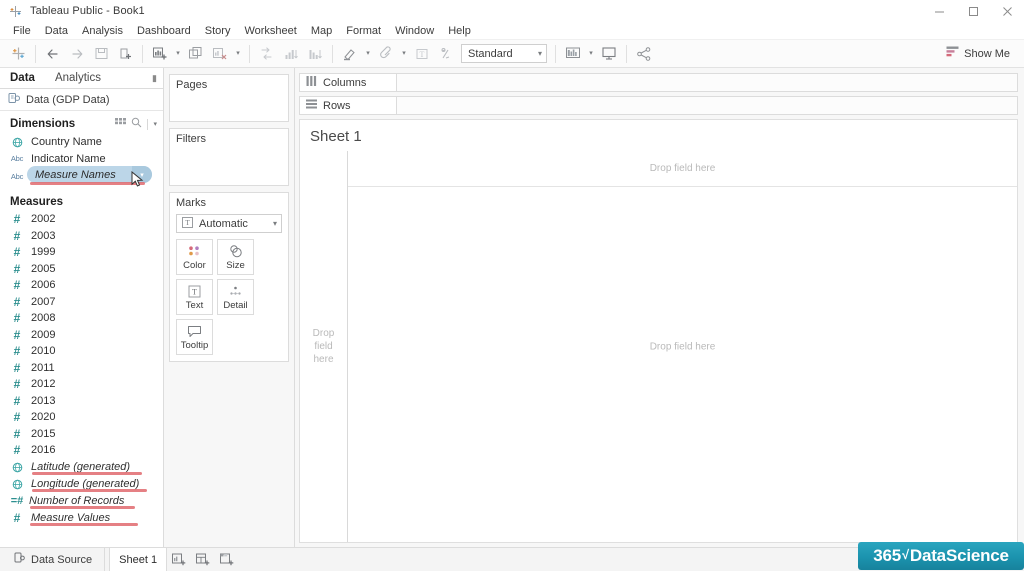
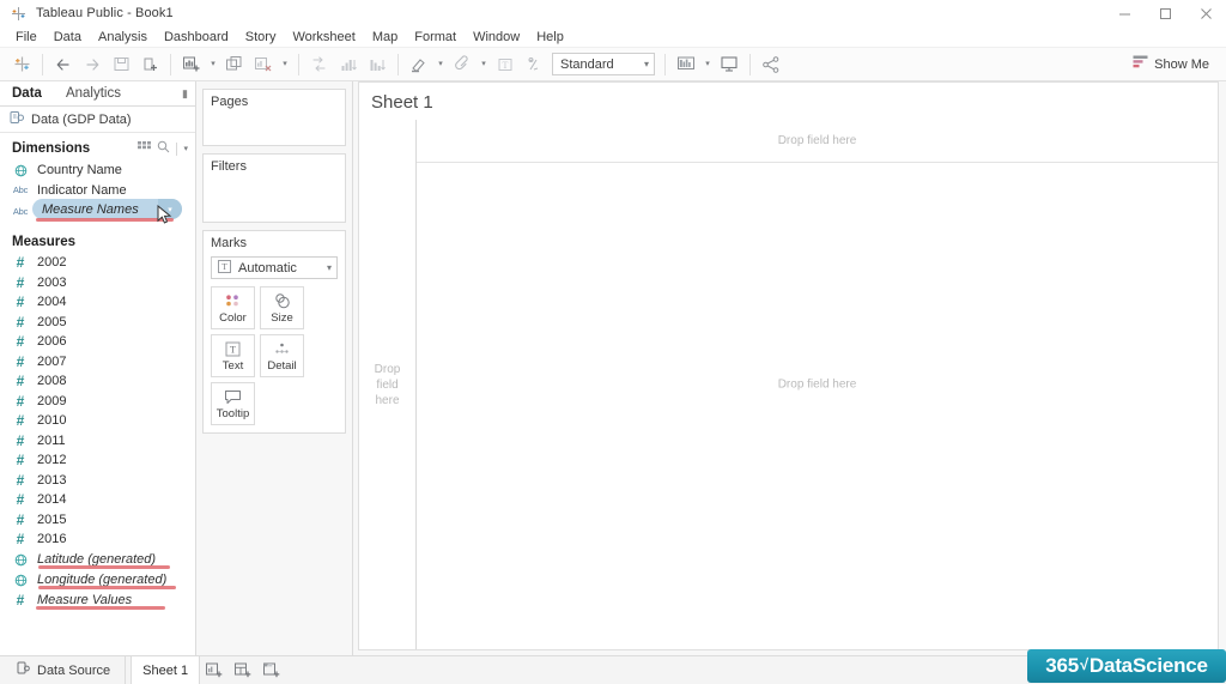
  Tableau Public - Book1
  File
  Data
  Analysis
  Dashboard
  Story
  Worksheet
  Map
  Format
  Window
  Help
  T
  Standard
  ▾
  Show Me
  Data
  Analytics
  ▮
  Data (GDP Data)
  Dimensions
  Country Name
  Abc
  Indicator Name
  Abc
  Measure Names
  Measures
  #
  2002
  #
  2003
  #
- 1999
+ 2004
  #
  2005
  #
  2006
  #
  2007
  #
  2008
  #
  2009
  #
  2010
  #
  2011
  #
  2012
  #
  2013
  #
- 2020
+ 2014
  #
  2015
  #
  2016
  Latitude (generated)
  Longitude (generated)
- =#
- Number of Records
  #
  Measure Values
  Pages
  Filters
  Marks
  T
  Automatic
  ▾
  Color
  Size
  T
  Text
  Detail
  Tooltip
- Columns
- Rows
  Sheet 1
  Drop field here
  Drop field here
  Drop field here
  Data Source
  Sheet 1
  365
  √
  DataScience
